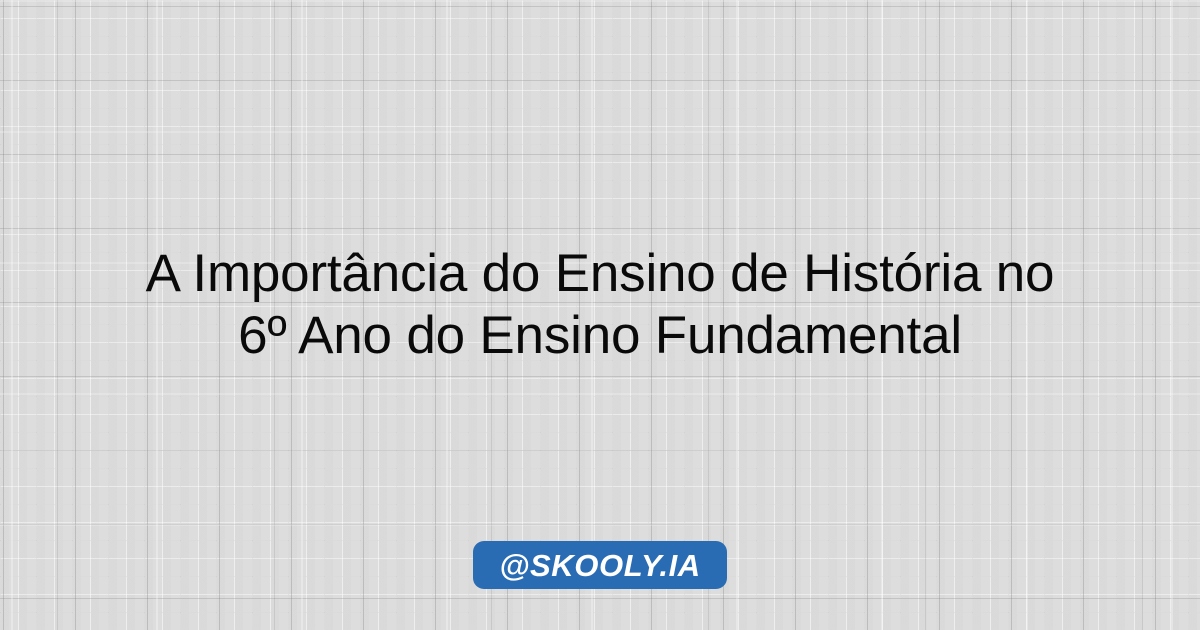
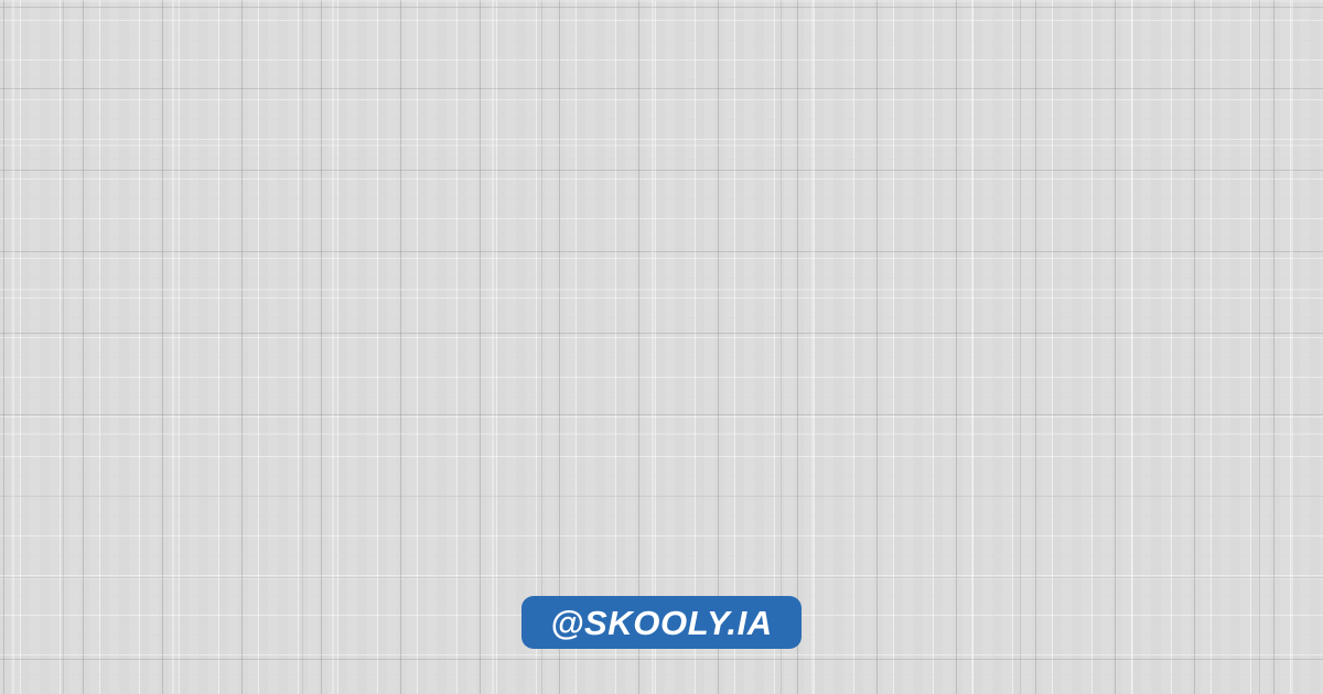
- A Importância do Ensino de História no
- 6º Ano do Ensino Fundamental
  @SKOOLY.IA
